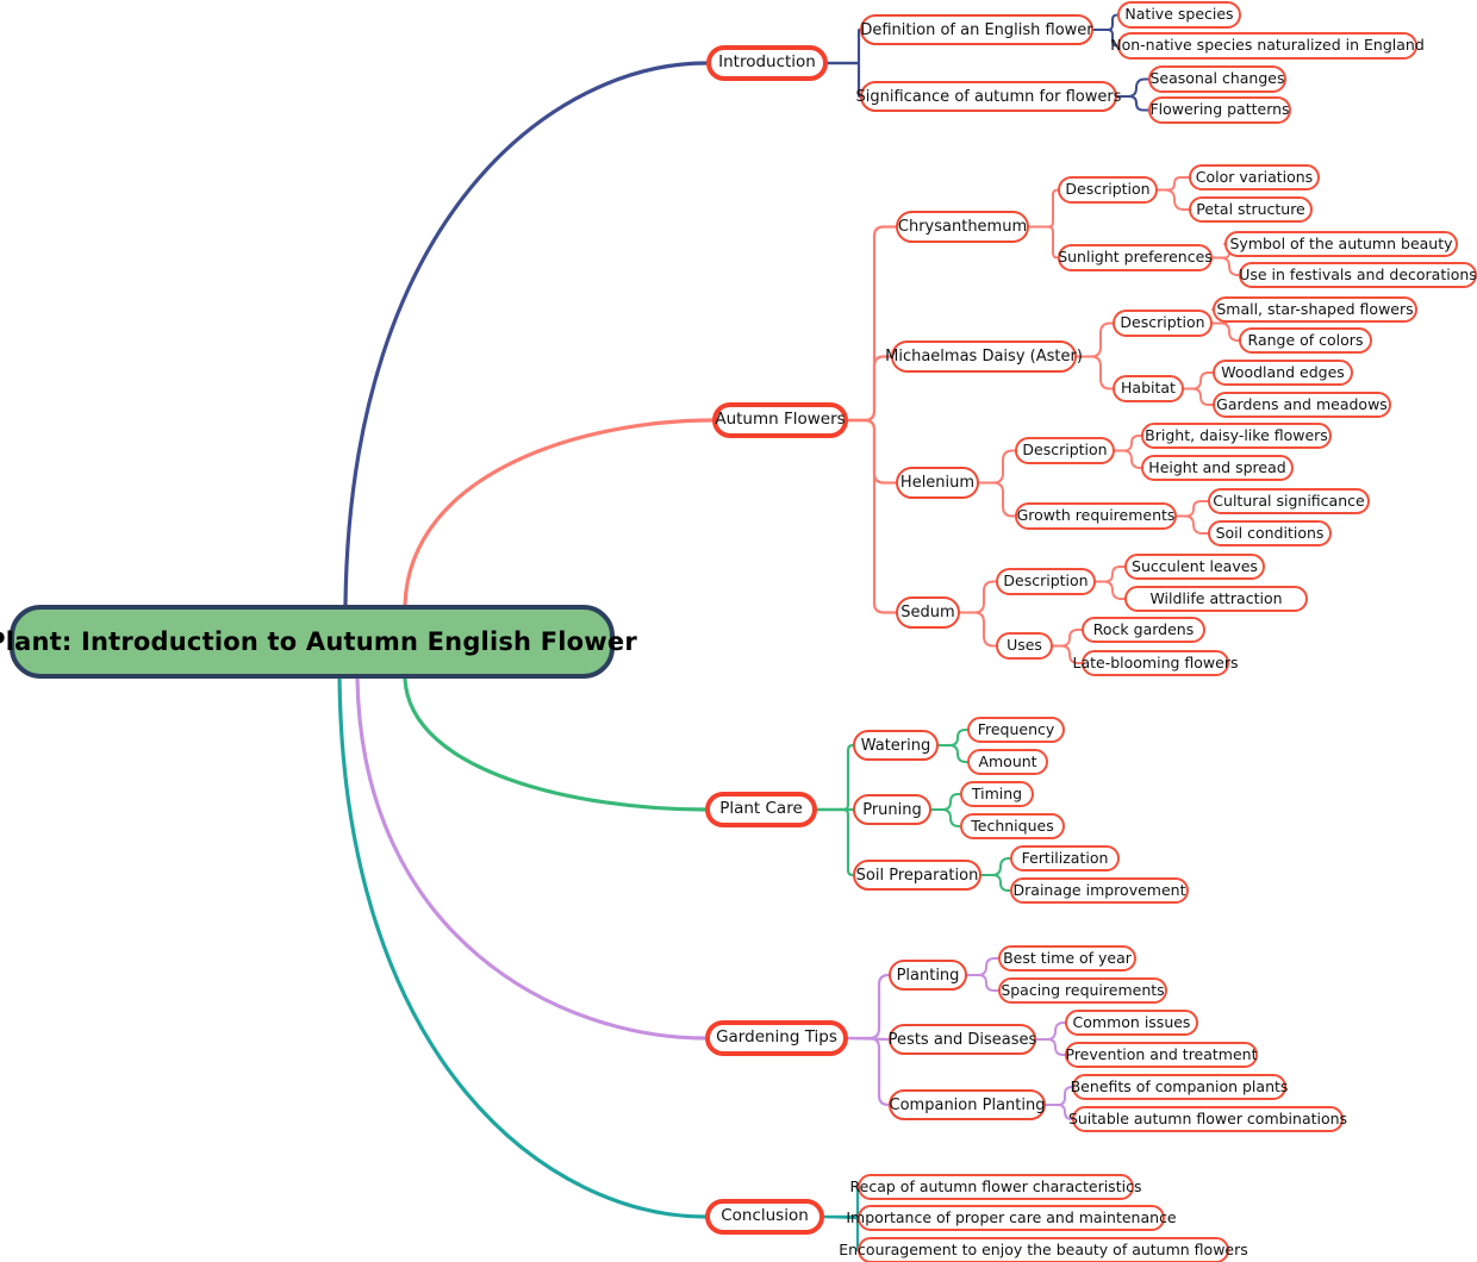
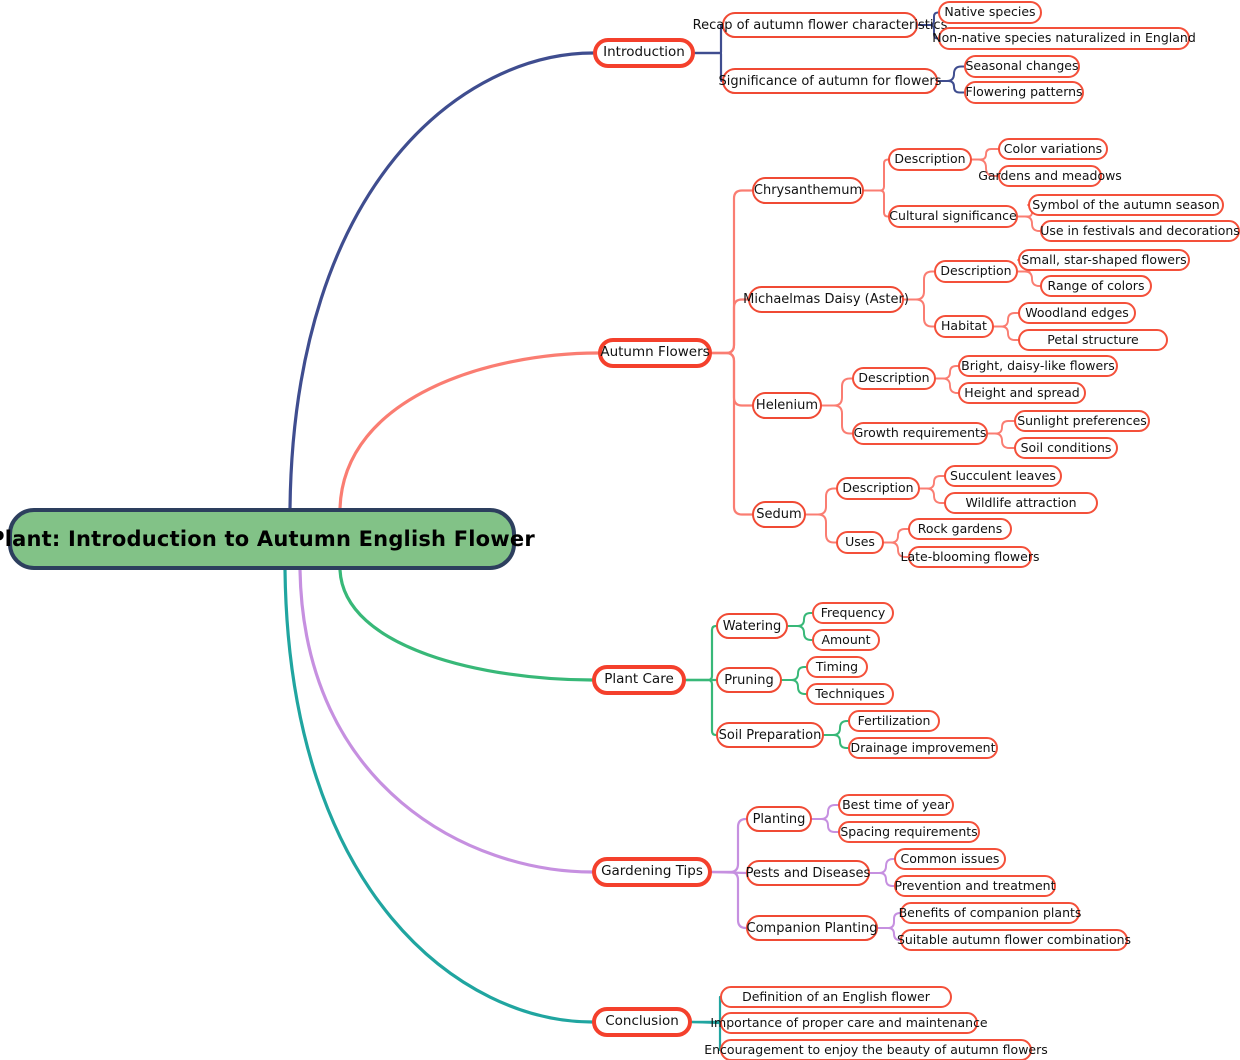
  lant: Introduction to Autumn English Flower
  Introduction
- Definition of an English flower
+ Recap of autumn flower characteristics
  Native species
  Non-native species naturalized in England
  Significance of autumn for flowers
  Seasonal changes
  Flowering patterns
  Autumn Flowers
  Chrysanthemum
  Description
  Color variations
- Petal structure
+ Gardens and meadows
- Sunlight preferences
+ Cultural significance
- Symbol of the autumn beauty
+ Symbol of the autumn season
  Use in festivals and decorations
  Michaelmas Daisy (Aster)
  Description
  Small, star-shaped flowers
  Range of colors
  Habitat
  Woodland edges
- Gardens and meadows
+ Petal structure
  Helenium
  Description
  Bright, daisy-like flowers
  Height and spread
  Growth requirements
- Cultural significance
+ Sunlight preferences
  Soil conditions
  Sedum
  Description
  Succulent leaves
  Wildlife attraction
  Uses
  Rock gardens
  Late-blooming flowers
  Plant Care
  Watering
  Frequency
  Amount
  Pruning
  Timing
  Techniques
  Soil Preparation
  Fertilization
  Drainage improvement
  Gardening Tips
  Planting
  Best time of year
  Spacing requirements
  Pests and Diseases
  Common issues
  Prevention and treatment
  Companion Planting
  Benefits of companion plants
  Suitable autumn flower combinations
  Conclusion
- Recap of autumn flower characteristics
+ Definition of an English flower
  Importance of proper care and maintenance
  Encouragement to enjoy the beauty of autumn flowers
